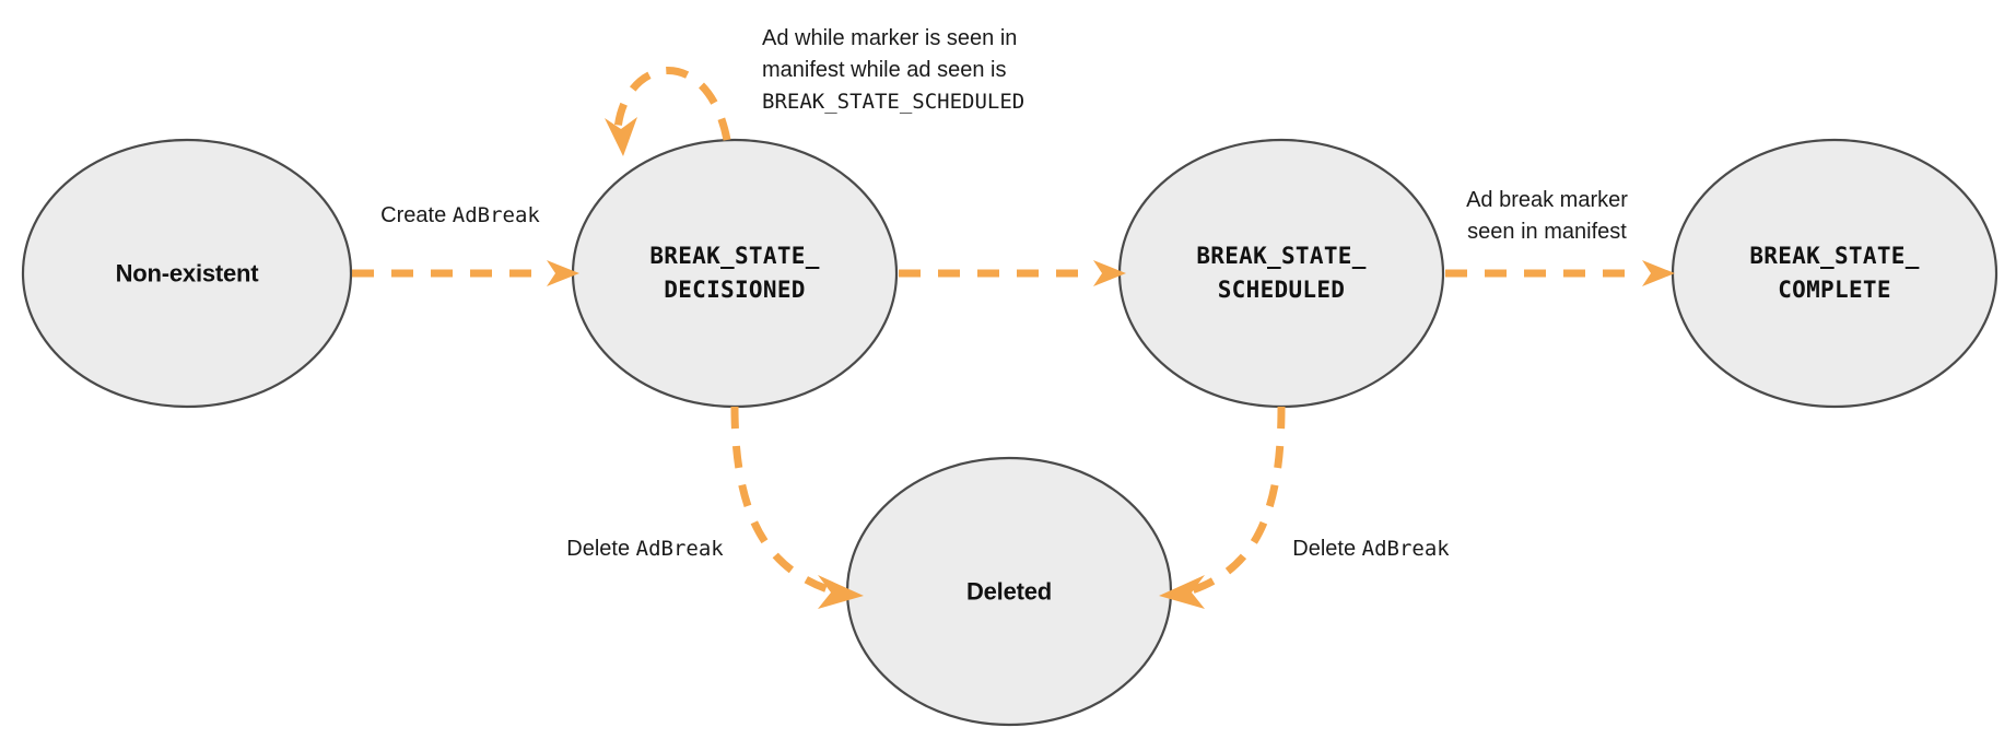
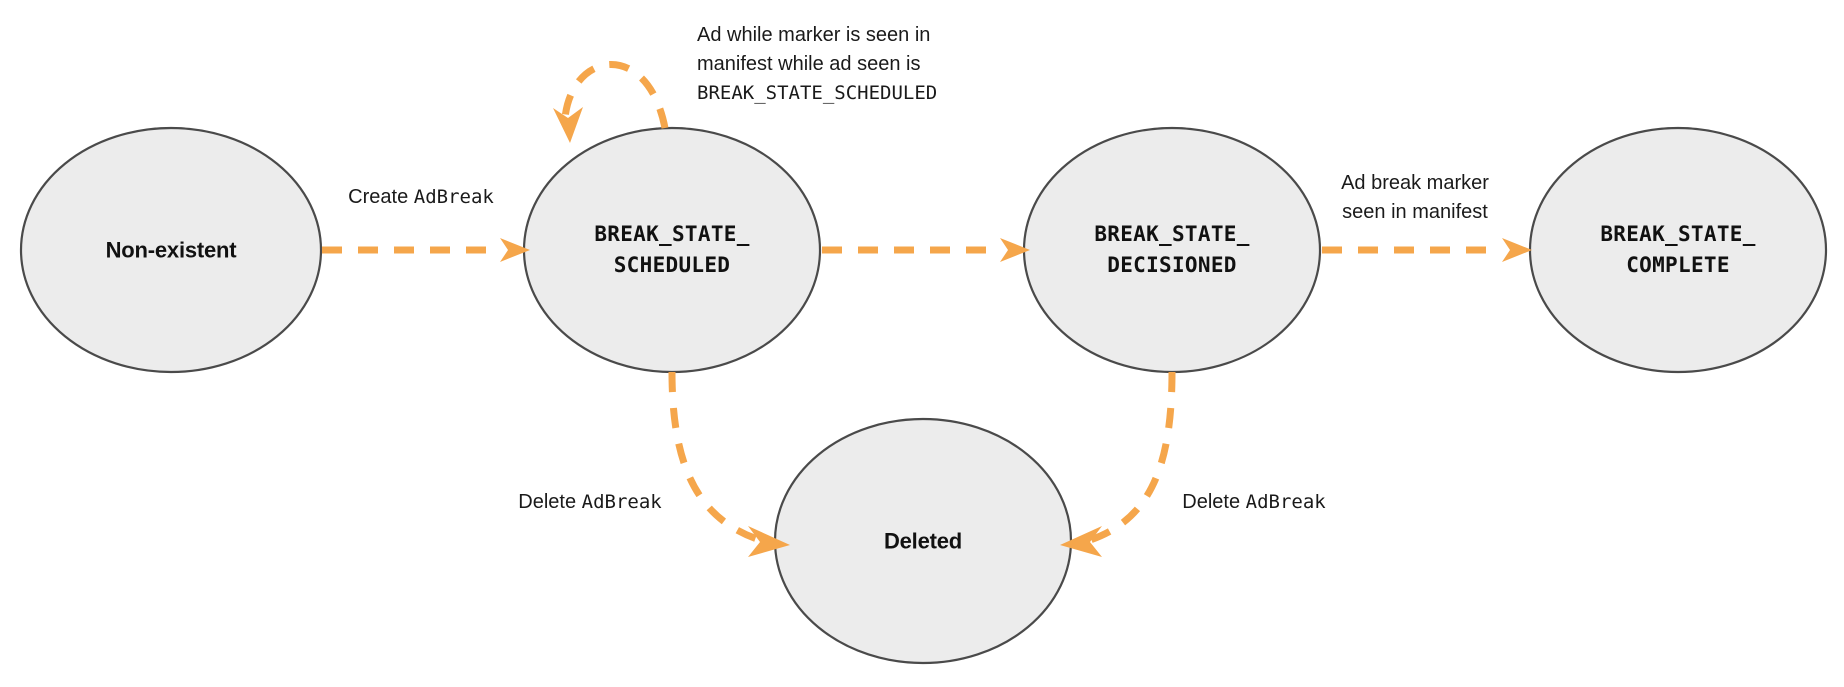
  Non-existent
  BREAK_STATE_
- DECISIONED
+ SCHEDULED
  BREAK_STATE_
- SCHEDULED
+ DECISIONED
  BREAK_STATE_
  COMPLETE
  Deleted
  Create AdBreak
  Ad while marker is seen in
  manifest while ad seen is
  BREAK_STATE_SCHEDULED
  Ad break marker
  seen in manifest
  Delete AdBreak
  Delete AdBreak
